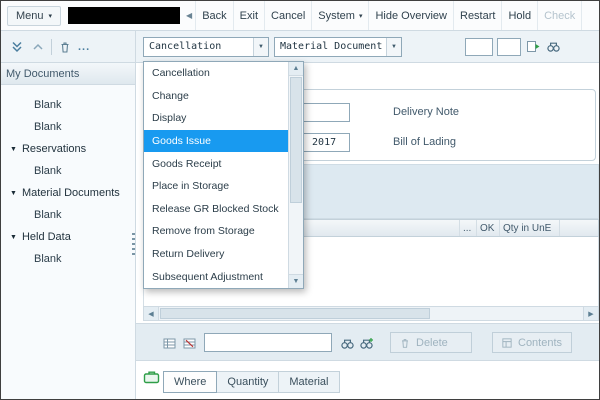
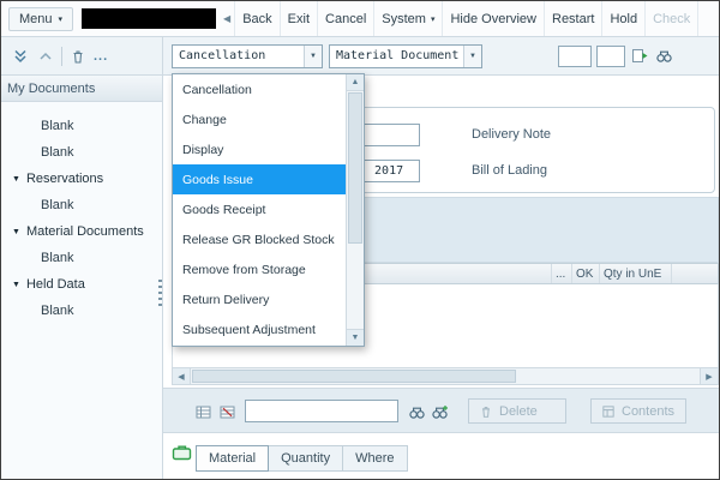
  Menu
  ◀
  Back
  Exit
  Cancel
  System
  Hide Overview
  Restart
  Hold
  Check
  ...
  Cancellation
  Material Document
  My Documents
  Blank
  Blank
  Reservations
  Blank
  Material Documents
  Blank
  Held Data
  Blank
  Delivery Note
  2017
  Bill of Lading
  ...
  OK
  Qty in UnE
  Delete
  Contents
- Where
+ Material
  Quantity
- Material
+ Where
  Cancellation
  Change
  Display
  Goods Issue
  Goods Receipt
- Place in Storage
  Release GR Blocked Stock
  Remove from Storage
  Return Delivery
  Subsequent Adjustment
